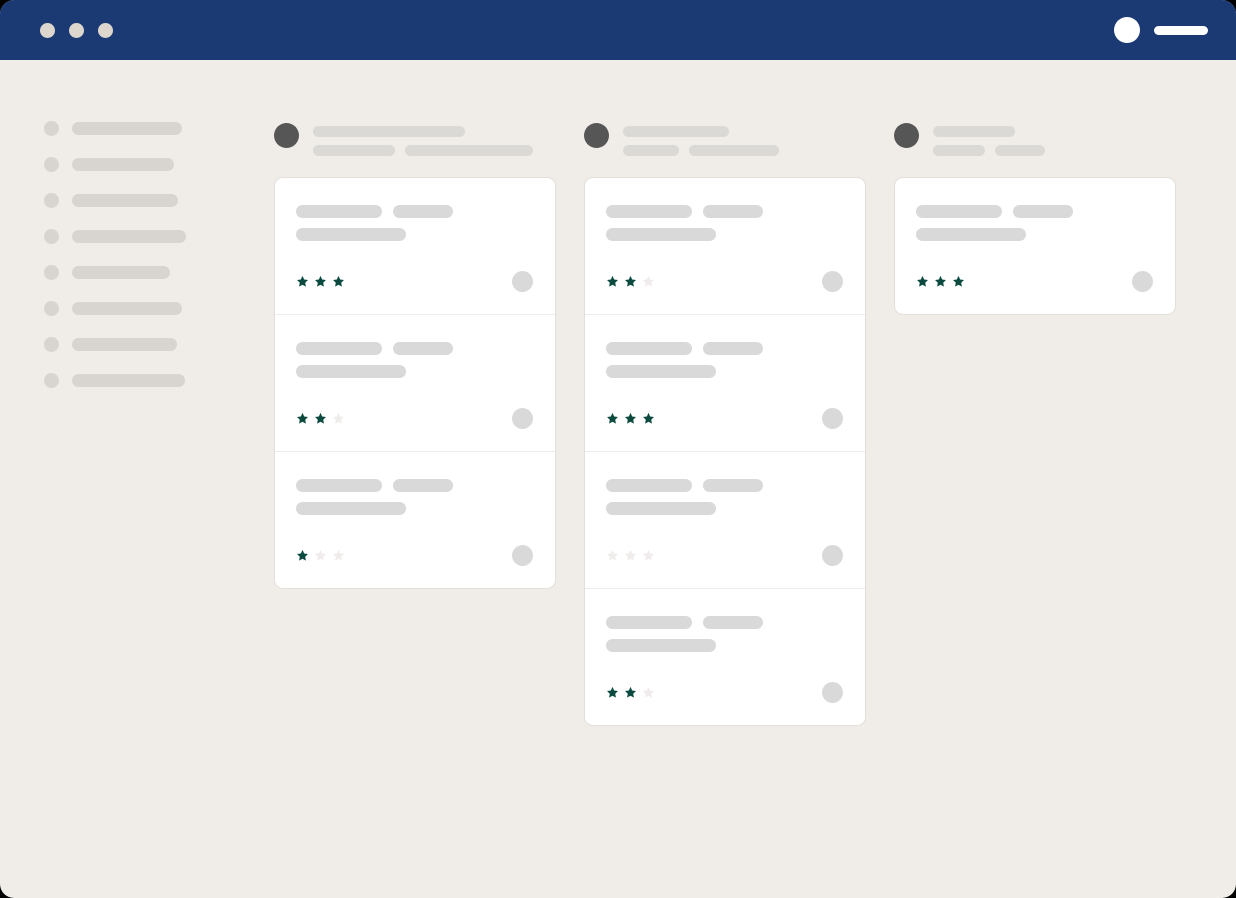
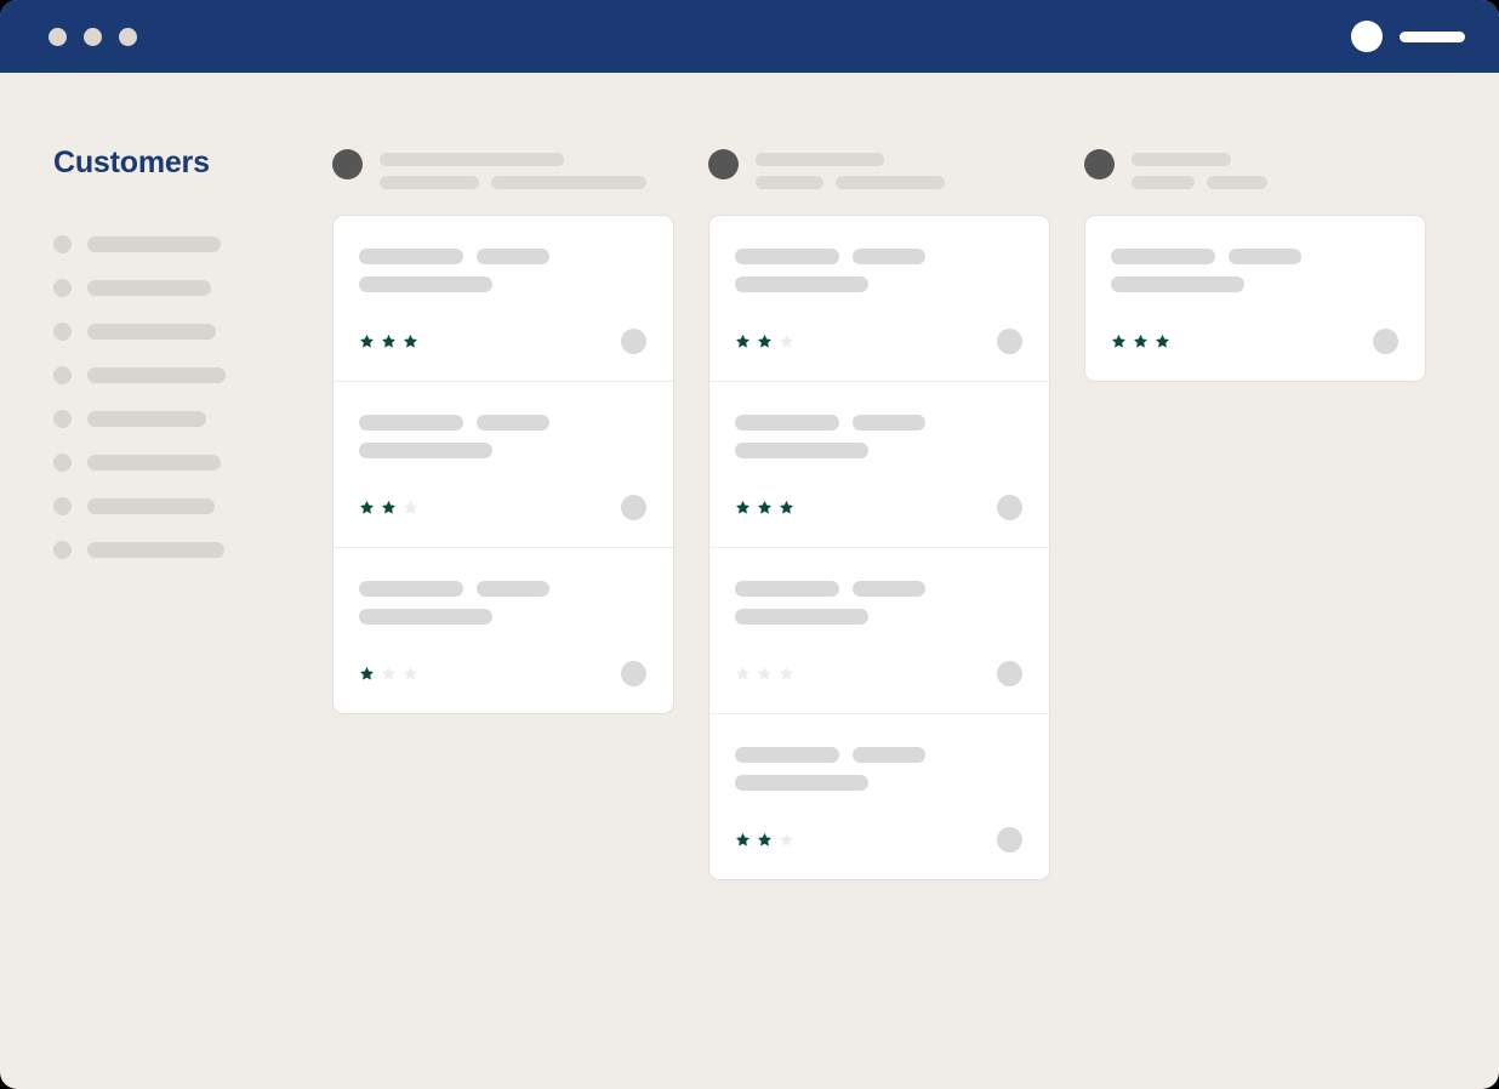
+ Customers
